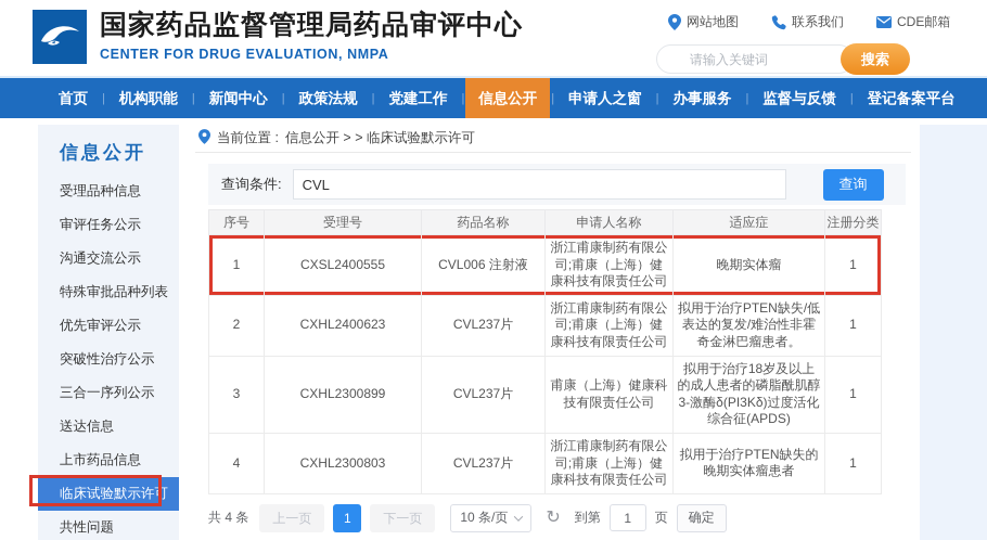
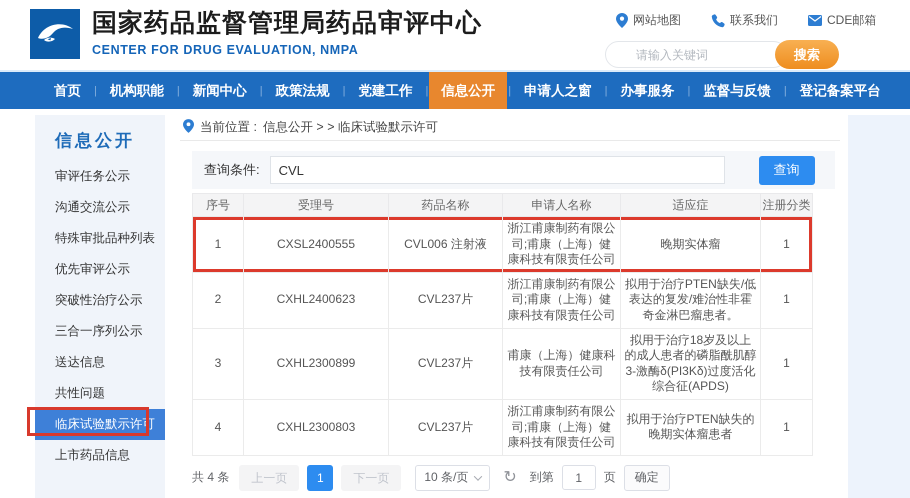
  国家药品监督管理局药品审评中心
  CENTER FOR DRUG EVALUATION, NMPA
  网站地图
  联系我们
  CDE邮箱
  请输入关键词
  搜索
  首页
  |
  机构职能
  |
  新闻中心
  |
  政策法规
  |
  党建工作
  |
  信息公开
  |
  申请人之窗
  |
  办事服务
  |
  监督与反馈
  |
  登记备案平台
  信息公开
- 受理品种信息
  审评任务公示
  沟通交流公示
  特殊审批品种列表
  优先审评公示
  突破性治疗公示
  三合一序列公示
  送达信息
- 上市药品信息
+ 共性问题
  临床试验默示许可
- 共性问题
+ 上市药品信息
  当前位置 :
  信息公开 > > 临床试验默示许可
  查询条件:
  CVL
  查询
  序号	受理号	药品名称	申请人名称	适应症	注册分类
  1	CXSL2400555	CVL006 注射液	浙江甫康制药有限公司;甫康（上海）健康科技有限责任公司	晚期实体瘤	1
  2	CXHL2400623	CVL237片	浙江甫康制药有限公司;甫康（上海）健康科技有限责任公司	拟用于治疗PTEN缺失/低表达的复发/难治性非霍奇金淋巴瘤患者。	1
  3	CXHL2300899	CVL237片	甫康（上海）健康科技有限责任公司	拟用于治疗18岁及以上的成人患者的磷脂酰肌醇3-激酶δ(PI3Kδ)过度活化综合征(APDS)	1
  4	CXHL2300803	CVL237片	浙江甫康制药有限公司;甫康（上海）健康科技有限责任公司	拟用于治疗PTEN缺失的晚期实体瘤患者	1
  共 4 条
  上一页
  1
  下一页
  10 条/页
  ↻
  到第
  1
  页
  确定
